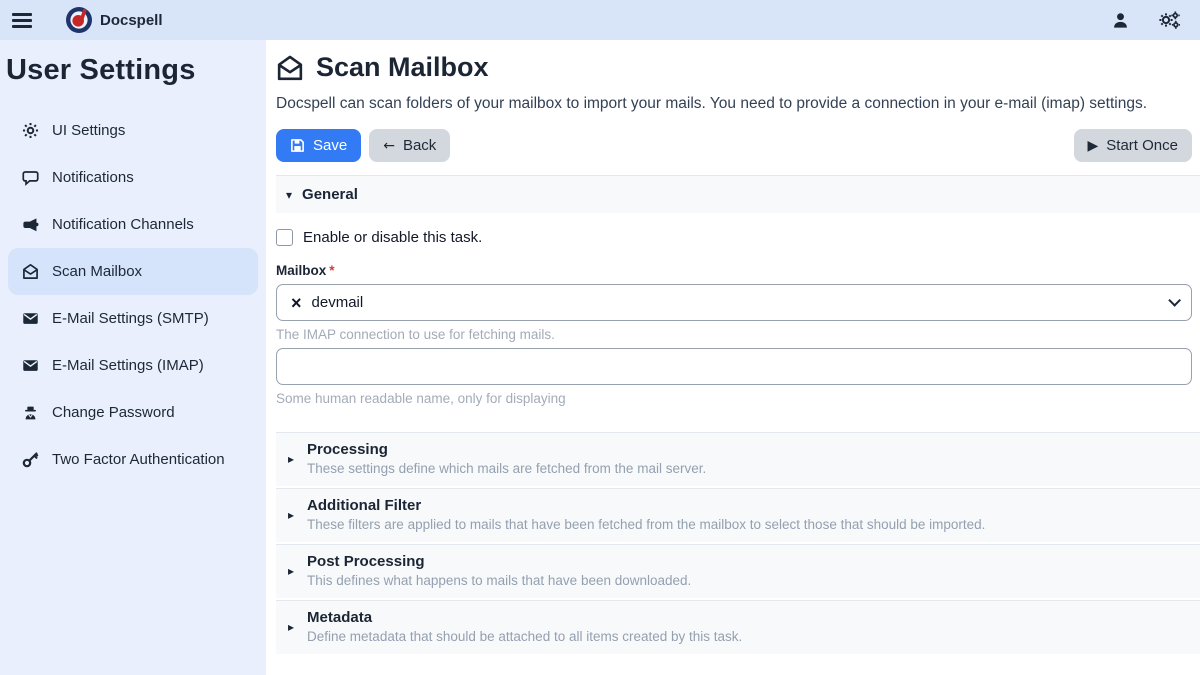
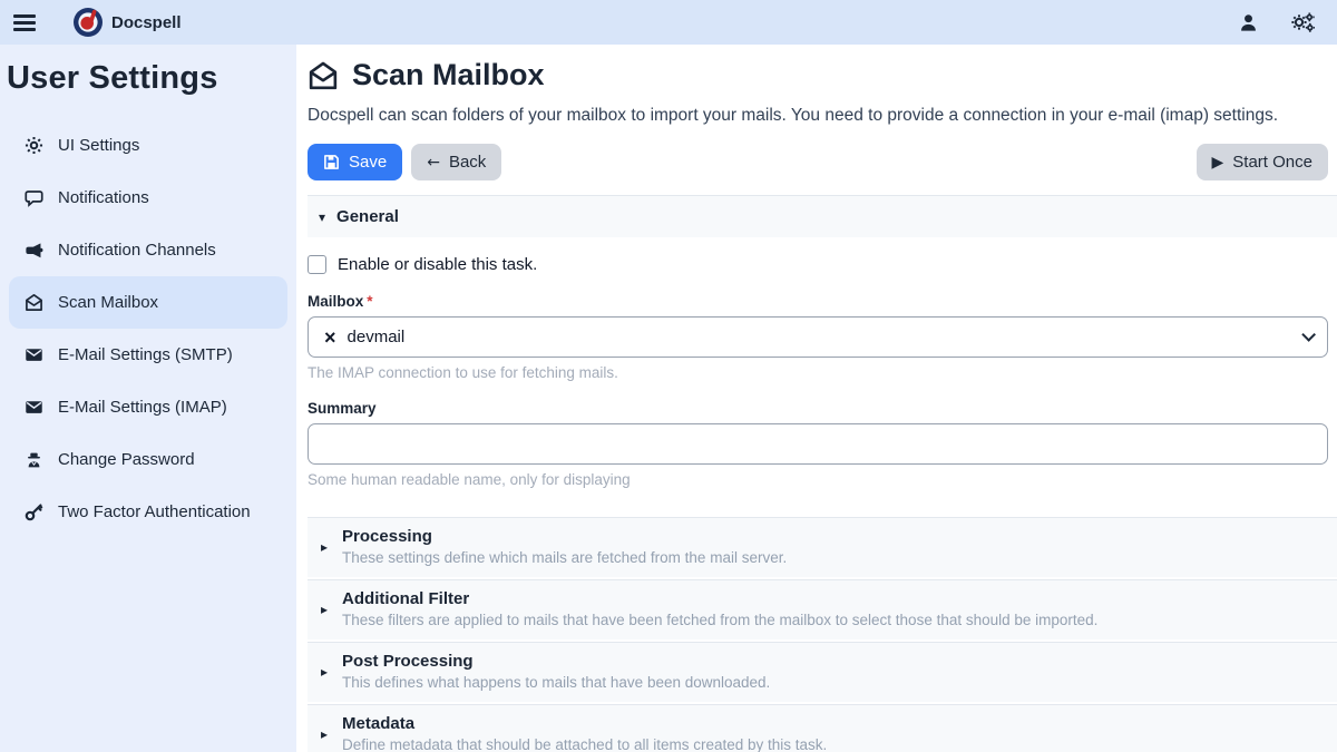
  Docspell
  User Settings
  UI Settings
  Notifications
  Notification Channels
  Scan Mailbox
  E-Mail Settings (SMTP)
  E-Mail Settings (IMAP)
  Change Password
  Two Factor Authentication
  Scan Mailbox
  Docspell can scan folders of your mailbox to import your mails. You need to provide a connection in your e-mail (imap) settings.
  Save
  ←
  Back
  ▶
  Start Once
  ▾
  General
  Enable or disable this task.
  Mailbox *
  ×
  devmail
  The IMAP connection to use for fetching mails.
+ Summary
  Some human readable name, only for displaying
  ▸
  Processing
  These settings define which mails are fetched from the mail server.
  ▸
  Additional Filter
  These filters are applied to mails that have been fetched from the mailbox to select those that should be imported.
  ▸
  Post Processing
  This defines what happens to mails that have been downloaded.
  ▸
  Metadata
  Define metadata that should be attached to all items created by this task.
